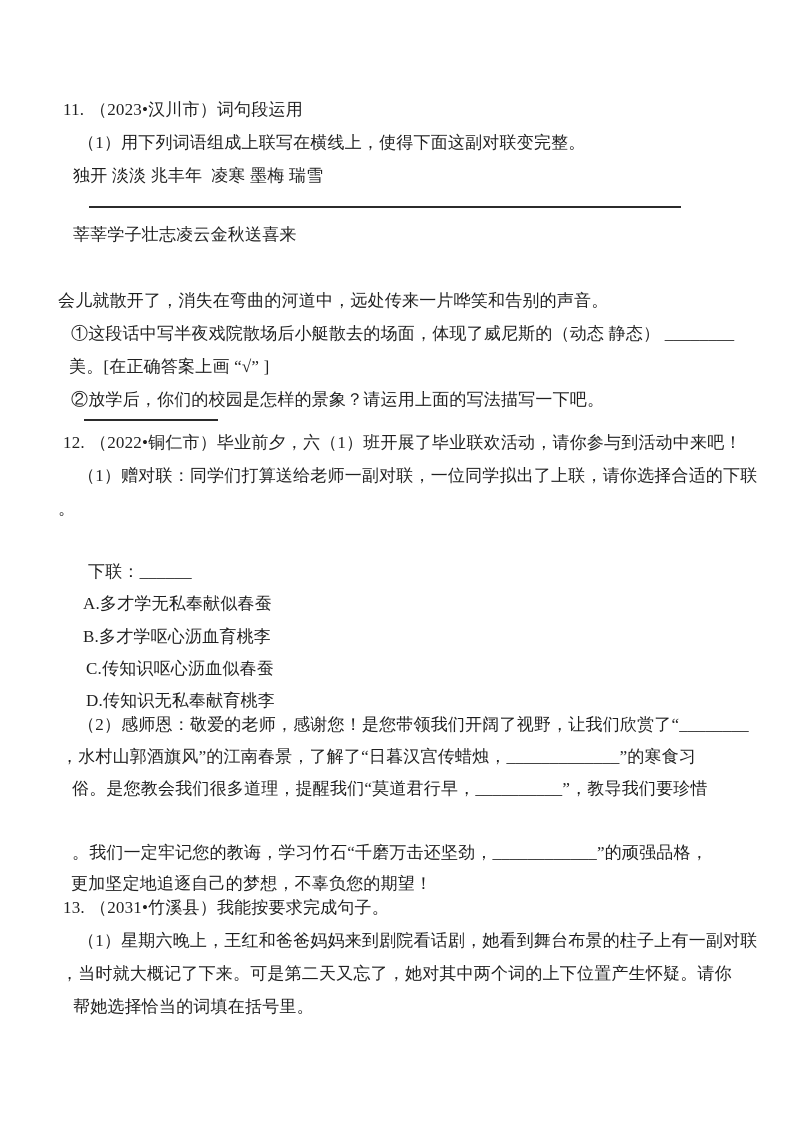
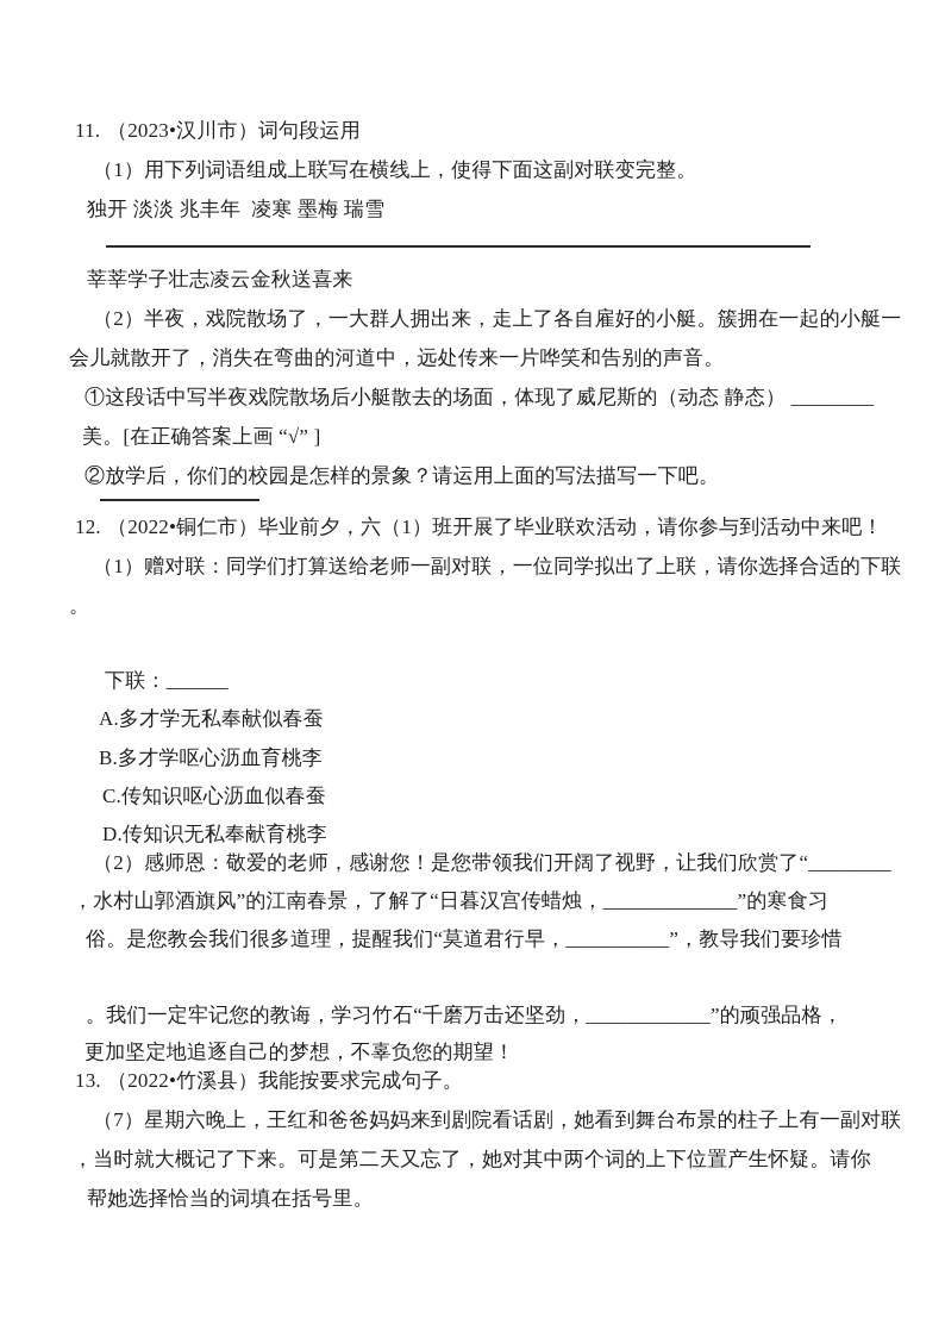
  11. （2023•汉川市）词句段运用
  （1）用下列词语组成上联写在横线上，使得下面这副对联变完整。
  独开 淡淡 兆丰年 凌寒 墨梅 瑞雪
  莘莘学子壮志凌云金秋送喜来
+ （2）半夜，戏院散场了，一大群人拥出来，走上了各自雇好的小艇。簇拥在一起的小艇一
  会儿就散开了，消失在弯曲的河道中，远处传来一片哗笑和告别的声音。
  ①这段话中写半夜戏院散场后小艇散去的场面，体现了威尼斯的（动态 静态） ________
  美。[在正确答案上画 “√” ]
  ②放学后，你们的校园是怎样的景象？请运用上面的写法描写一下吧。
  12. （2022•铜仁市）毕业前夕，六（1）班开展了毕业联欢活动，请你参与到活动中来吧！
  （1）赠对联：同学们打算送给老师一副对联，一位同学拟出了上联，请你选择合适的下联
  。
  下联：______
  A.多才学无私奉献似春蚕
  B.多才学呕心沥血育桃李
  C.传知识呕心沥血似春蚕
  D.传知识无私奉献育桃李
  （2）感师恩：敬爱的老师，感谢您！是您带领我们开阔了视野，让我们欣赏了“________
  ，水村山郭酒旗风”的江南春景，了解了“日暮汉宫传蜡烛，_____________”的寒食习
  俗。是您教会我们很多道理，提醒我们“莫道君行早，__________”，教导我们要珍惜
  。我们一定牢记您的教诲，学习竹石“千磨万击还坚劲，____________”的顽强品格，
  更加坚定地追逐自己的梦想，不辜负您的期望！
- 13. （2031•竹溪县）我能按要求完成句子。
+ 13. （2022•竹溪县）我能按要求完成句子。
- （1）星期六晚上，王红和爸爸妈妈来到剧院看话剧，她看到舞台布景的柱子上有一副对联
+ （7）星期六晚上，王红和爸爸妈妈来到剧院看话剧，她看到舞台布景的柱子上有一副对联
  ，当时就大概记了下来。可是第二天又忘了，她对其中两个词的上下位置产生怀疑。请你
  帮她选择恰当的词填在括号里。
